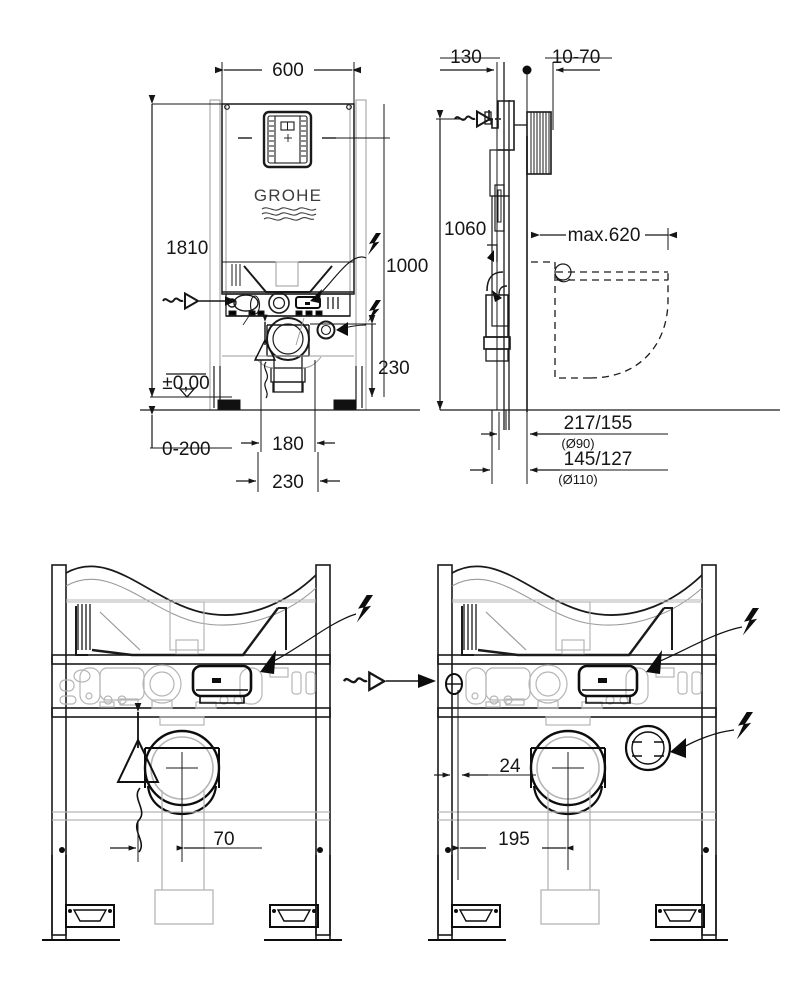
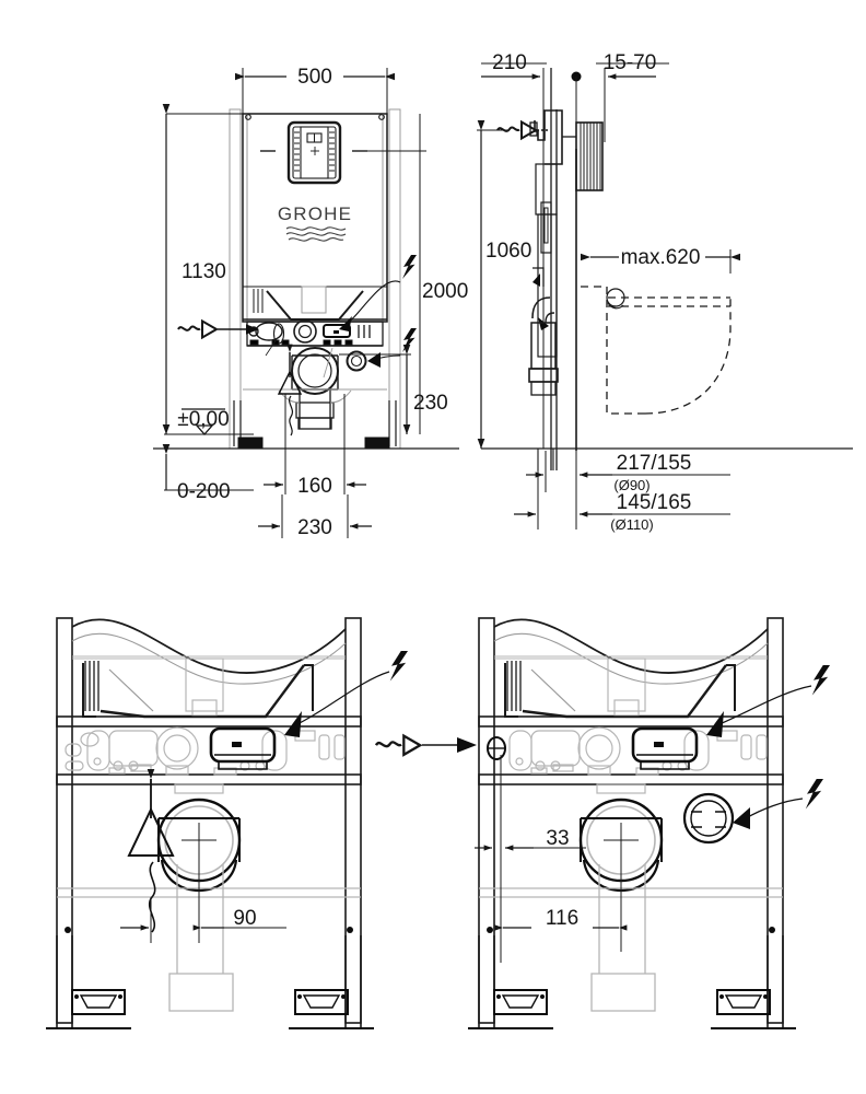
- 600
+ 500
  GROHE
  ±0,00
- 1810
+ 1130
  0-200
- 1000
+ 2000
  230
- 180
+ 160
  230
- 130
+ 210
- 10-70
+ 15-70
  1060
  max.620
  217/155
  (Ø90)
- 145/127
+ 145/165
  (Ø110)
- 70
+ 90
- 24
+ 33
- 195
+ 116
